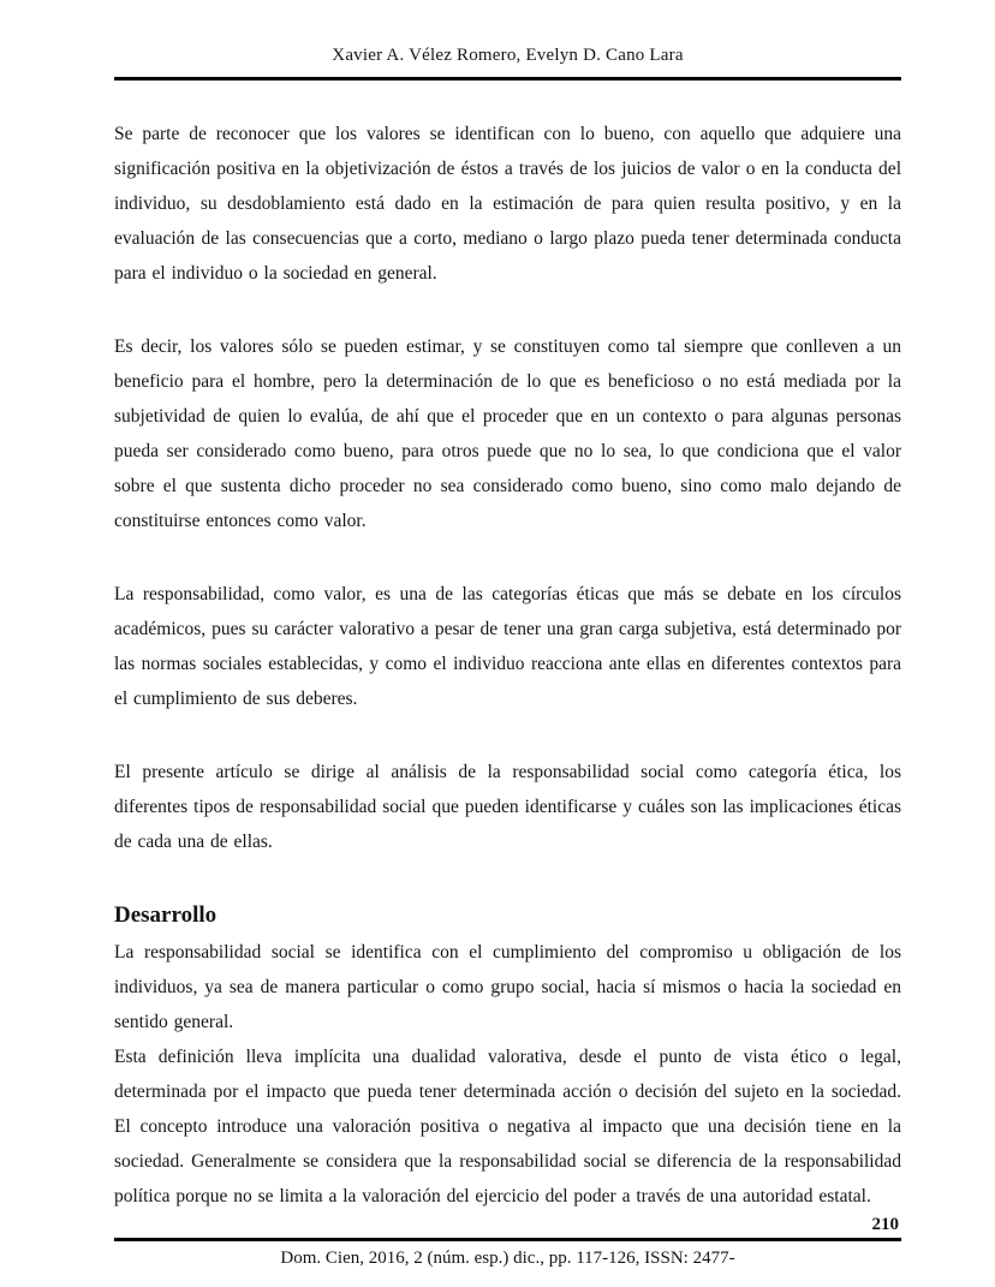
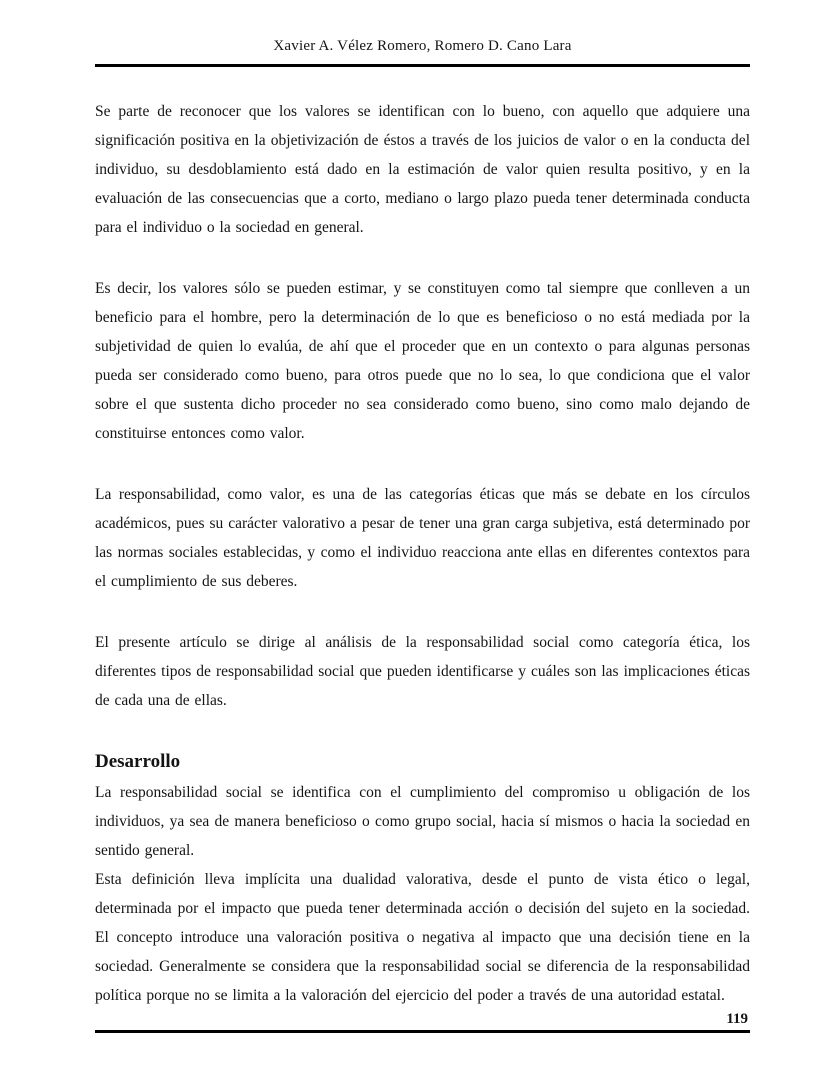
- Xavier A. Vélez Romero, Evelyn D. Cano Lara
+ Xavier A. Vélez Romero, Romero D. Cano Lara
- Se parte de reconocer que los valores se identifican con lo bueno, con aquello que adquiere una significación positiva en la objetivización de éstos a través de los juicios de valor o en la conducta del individuo, su desdoblamiento está dado en la estimación de para quien resulta positivo, y en la evaluación de las consecuencias que a corto, mediano o largo plazo pueda tener determinada conducta para el individuo o la sociedad en general.
+ Se parte de reconocer que los valores se identifican con lo bueno, con aquello que adquiere una significación positiva en la objetivización de éstos a través de los juicios de valor o en la conducta del individuo, su desdoblamiento está dado en la estimación de valor quien resulta positivo, y en la evaluación de las consecuencias que a corto, mediano o largo plazo pueda tener determinada conducta para el individuo o la sociedad en general.
  Es decir, los valores sólo se pueden estimar, y se constituyen como tal siempre que conlleven a un beneficio para el hombre, pero la determinación de lo que es beneficioso o no está mediada por la subjetividad de quien lo evalúa, de ahí que el proceder que en un contexto o para algunas personas pueda ser considerado como bueno, para otros puede que no lo sea, lo que condiciona que el valor sobre el que sustenta dicho proceder no sea considerado como bueno, sino como malo dejando de constituirse entonces como valor.
  La responsabilidad, como valor, es una de las categorías éticas que más se debate en los círculos académicos, pues su carácter valorativo a pesar de tener una gran carga subjetiva, está determinado por las normas sociales establecidas, y como el individuo reacciona ante ellas en diferentes contextos para el cumplimiento de sus deberes.
  El presente artículo se dirige al análisis de la responsabilidad social como categoría ética, los diferentes tipos de responsabilidad social que pueden identificarse y cuáles son las implicaciones éticas de cada una de ellas.
  Desarrollo
- La responsabilidad social se identifica con el cumplimiento del compromiso u obligación de los individuos, ya sea de manera particular o como grupo social, hacia sí mismos o hacia la sociedad en sentido general.
+ La responsabilidad social se identifica con el cumplimiento del compromiso u obligación de los individuos, ya sea de manera beneficioso o como grupo social, hacia sí mismos o hacia la sociedad en sentido general.
  Esta definición lleva implícita una dualidad valorativa, desde el punto de vista ético o legal, determinada por el impacto que pueda tener determinada acción o decisión del sujeto en la sociedad. El concepto introduce una valoración positiva o negativa al impacto que una decisión tiene en la sociedad. Generalmente se considera que la responsabilidad social se diferencia de la responsabilidad política porque no se limita a la valoración del ejercicio del poder a través de una autoridad estatal.
- 210
+ 119
- Dom. Cien, 2016, 2 (núm. esp.) dic., pp. 117-126, ISSN: 2477-
